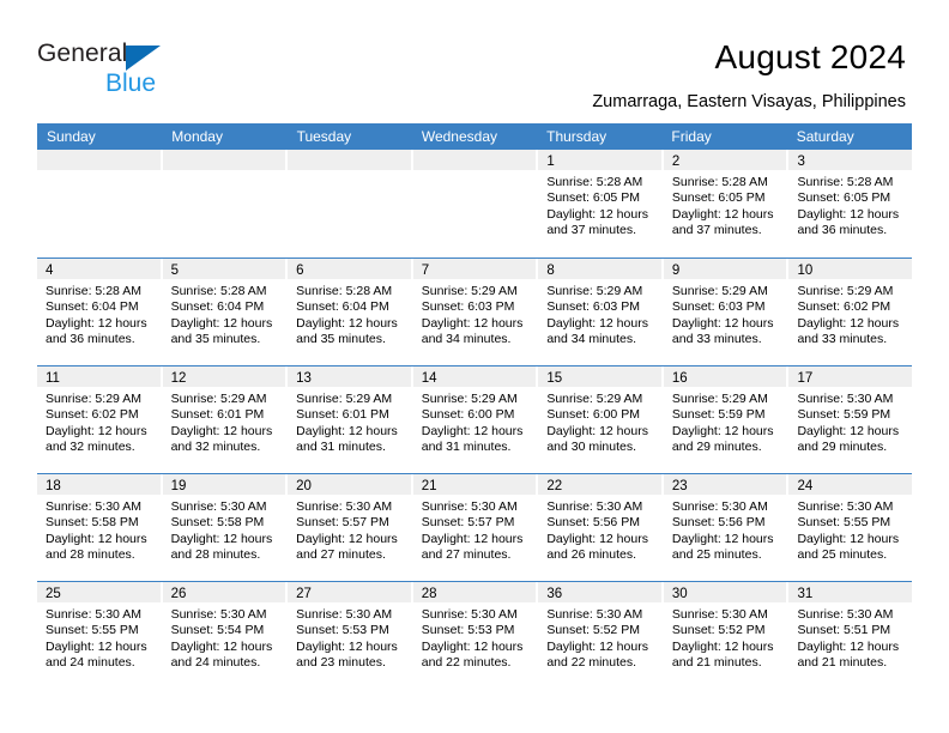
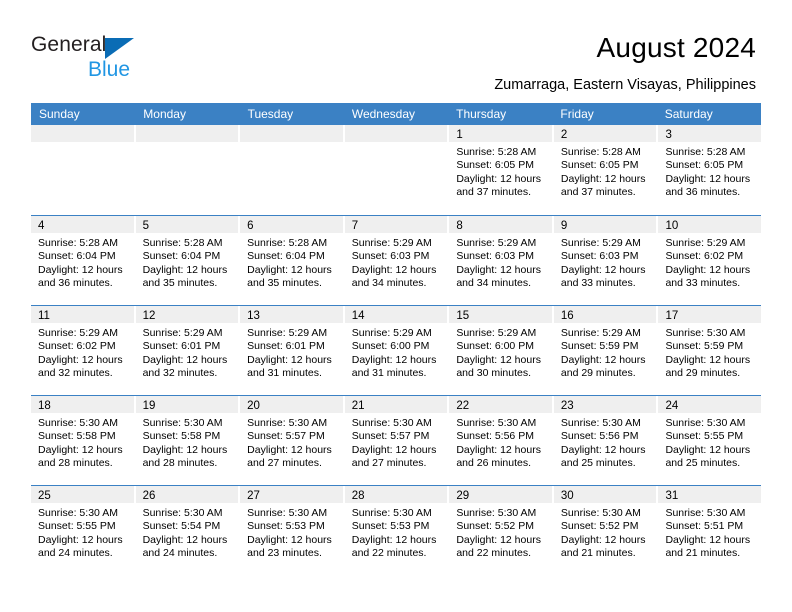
  General
  Blue
  August 2024
  Zumarraga, Eastern Visayas, Philippines
  Sunday
  Monday
  Tuesday
  Wednesday
  Thursday
  Friday
  Saturday
  1
  Sunrise: 5:28 AM
  Sunset: 6:05 PM
  Daylight: 12 hours
  and 37 minutes.
  2
  Sunrise: 5:28 AM
  Sunset: 6:05 PM
  Daylight: 12 hours
  and 37 minutes.
  3
  Sunrise: 5:28 AM
  Sunset: 6:05 PM
  Daylight: 12 hours
  and 36 minutes.
  4
  Sunrise: 5:28 AM
  Sunset: 6:04 PM
  Daylight: 12 hours
  and 36 minutes.
  5
  Sunrise: 5:28 AM
  Sunset: 6:04 PM
  Daylight: 12 hours
  and 35 minutes.
  6
  Sunrise: 5:28 AM
  Sunset: 6:04 PM
  Daylight: 12 hours
  and 35 minutes.
  7
  Sunrise: 5:29 AM
  Sunset: 6:03 PM
  Daylight: 12 hours
  and 34 minutes.
  8
  Sunrise: 5:29 AM
  Sunset: 6:03 PM
  Daylight: 12 hours
  and 34 minutes.
  9
  Sunrise: 5:29 AM
  Sunset: 6:03 PM
  Daylight: 12 hours
  and 33 minutes.
  10
  Sunrise: 5:29 AM
  Sunset: 6:02 PM
  Daylight: 12 hours
  and 33 minutes.
  11
  Sunrise: 5:29 AM
  Sunset: 6:02 PM
  Daylight: 12 hours
  and 32 minutes.
  12
  Sunrise: 5:29 AM
  Sunset: 6:01 PM
  Daylight: 12 hours
  and 32 minutes.
  13
  Sunrise: 5:29 AM
  Sunset: 6:01 PM
  Daylight: 12 hours
  and 31 minutes.
  14
  Sunrise: 5:29 AM
  Sunset: 6:00 PM
  Daylight: 12 hours
  and 31 minutes.
  15
  Sunrise: 5:29 AM
  Sunset: 6:00 PM
  Daylight: 12 hours
  and 30 minutes.
  16
  Sunrise: 5:29 AM
  Sunset: 5:59 PM
  Daylight: 12 hours
  and 29 minutes.
  17
  Sunrise: 5:30 AM
  Sunset: 5:59 PM
  Daylight: 12 hours
  and 29 minutes.
  18
  Sunrise: 5:30 AM
  Sunset: 5:58 PM
  Daylight: 12 hours
  and 28 minutes.
  19
  Sunrise: 5:30 AM
  Sunset: 5:58 PM
  Daylight: 12 hours
  and 28 minutes.
  20
  Sunrise: 5:30 AM
  Sunset: 5:57 PM
  Daylight: 12 hours
  and 27 minutes.
  21
  Sunrise: 5:30 AM
  Sunset: 5:57 PM
  Daylight: 12 hours
  and 27 minutes.
  22
  Sunrise: 5:30 AM
  Sunset: 5:56 PM
  Daylight: 12 hours
  and 26 minutes.
  23
  Sunrise: 5:30 AM
  Sunset: 5:56 PM
  Daylight: 12 hours
  and 25 minutes.
  24
  Sunrise: 5:30 AM
  Sunset: 5:55 PM
  Daylight: 12 hours
  and 25 minutes.
  25
  Sunrise: 5:30 AM
  Sunset: 5:55 PM
  Daylight: 12 hours
  and 24 minutes.
  26
  Sunrise: 5:30 AM
  Sunset: 5:54 PM
  Daylight: 12 hours
  and 24 minutes.
  27
  Sunrise: 5:30 AM
  Sunset: 5:53 PM
  Daylight: 12 hours
  and 23 minutes.
  28
  Sunrise: 5:30 AM
  Sunset: 5:53 PM
  Daylight: 12 hours
  and 22 minutes.
- 36
+ 29
  Sunrise: 5:30 AM
  Sunset: 5:52 PM
  Daylight: 12 hours
  and 22 minutes.
  30
  Sunrise: 5:30 AM
  Sunset: 5:52 PM
  Daylight: 12 hours
  and 21 minutes.
  31
  Sunrise: 5:30 AM
  Sunset: 5:51 PM
  Daylight: 12 hours
  and 21 minutes.
